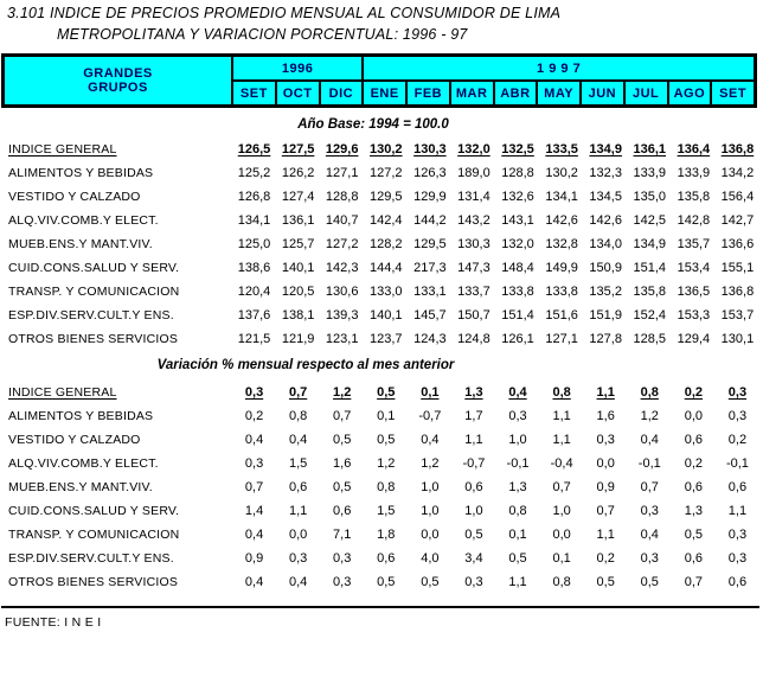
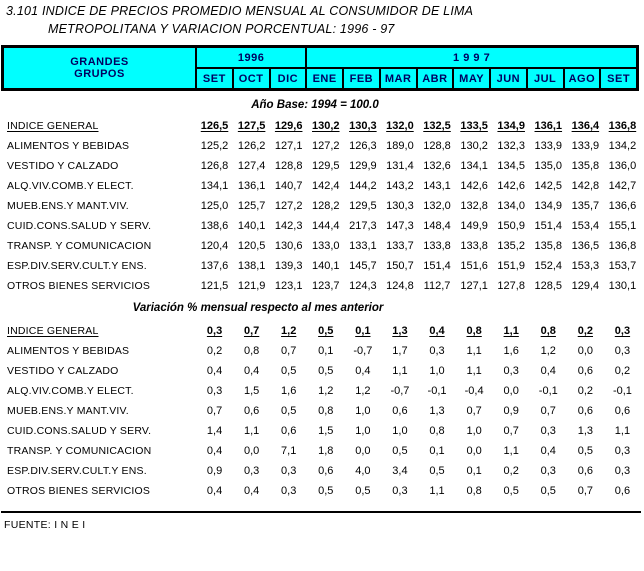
  3.101 INDICE DE PRECIOS PROMEDIO MENSUAL AL CONSUMIDOR DE LIMA
  METROPOLITANA Y VARIACION PORCENTUAL: 1996 - 97
  GRANDES
  GRUPOS
  1996
  1 9 9 7
  SET
  OCT
  DIC
  ENE
  FEB
  MAR
  ABR
  MAY
  JUN
  JUL
  AGO
  SET
  Año Base: 1994 = 100.0
  INDICE GENERAL
  126,5
  127,5
  129,6
  130,2
  130,3
  132,0
  132,5
  133,5
  134,9
  136,1
  136,4
  136,8
  ALIMENTOS Y BEBIDAS
  125,2
  126,2
  127,1
  127,2
  126,3
  189,0
  128,8
  130,2
  132,3
  133,9
  133,9
  134,2
  VESTIDO Y CALZADO
  126,8
  127,4
  128,8
  129,5
  129,9
  131,4
  132,6
  134,1
  134,5
  135,0
  135,8
- 156,4
+ 136,0
  ALQ.VIV.COMB.Y ELECT.
  134,1
  136,1
  140,7
  142,4
  144,2
  143,2
  143,1
  142,6
  142,6
  142,5
  142,8
  142,7
  MUEB.ENS.Y MANT.VIV.
  125,0
  125,7
  127,2
  128,2
  129,5
  130,3
  132,0
  132,8
  134,0
  134,9
  135,7
  136,6
  CUID.CONS.SALUD Y SERV.
  138,6
  140,1
  142,3
  144,4
  217,3
  147,3
  148,4
  149,9
  150,9
  151,4
  153,4
  155,1
  TRANSP. Y COMUNICACION
  120,4
  120,5
  130,6
  133,0
  133,1
  133,7
  133,8
  133,8
  135,2
  135,8
  136,5
  136,8
  ESP.DIV.SERV.CULT.Y ENS.
  137,6
  138,1
  139,3
  140,1
  145,7
  150,7
  151,4
  151,6
  151,9
  152,4
  153,3
  153,7
  OTROS BIENES SERVICIOS
  121,5
  121,9
  123,1
  123,7
  124,3
  124,8
- 126,1
+ 112,7
  127,1
  127,8
  128,5
  129,4
  130,1
  Variación % mensual respecto al mes anterior
  INDICE GENERAL
  0,3
  0,7
  1,2
  0,5
  0,1
  1,3
  0,4
  0,8
  1,1
  0,8
  0,2
  0,3
  ALIMENTOS Y BEBIDAS
  0,2
  0,8
  0,7
  0,1
  -0,7
  1,7
  0,3
  1,1
  1,6
  1,2
  0,0
  0,3
  VESTIDO Y CALZADO
  0,4
  0,4
  0,5
  0,5
  0,4
  1,1
  1,0
  1,1
  0,3
  0,4
  0,6
  0,2
  ALQ.VIV.COMB.Y ELECT.
  0,3
  1,5
  1,6
  1,2
  1,2
  -0,7
  -0,1
  -0,4
  0,0
  -0,1
  0,2
  -0,1
  MUEB.ENS.Y MANT.VIV.
  0,7
  0,6
  0,5
  0,8
  1,0
  0,6
  1,3
  0,7
  0,9
  0,7
  0,6
  0,6
  CUID.CONS.SALUD Y SERV.
  1,4
  1,1
  0,6
  1,5
  1,0
  1,0
  0,8
  1,0
  0,7
  0,3
  1,3
  1,1
  TRANSP. Y COMUNICACION
  0,4
  0,0
  7,1
  1,8
  0,0
  0,5
  0,1
  0,0
  1,1
  0,4
  0,5
  0,3
  ESP.DIV.SERV.CULT.Y ENS.
  0,9
  0,3
  0,3
  0,6
  4,0
  3,4
  0,5
  0,1
  0,2
  0,3
  0,6
  0,3
  OTROS BIENES SERVICIOS
  0,4
  0,4
  0,3
  0,5
  0,5
  0,3
  1,1
  0,8
  0,5
  0,5
  0,7
  0,6
  FUENTE: I N E I
